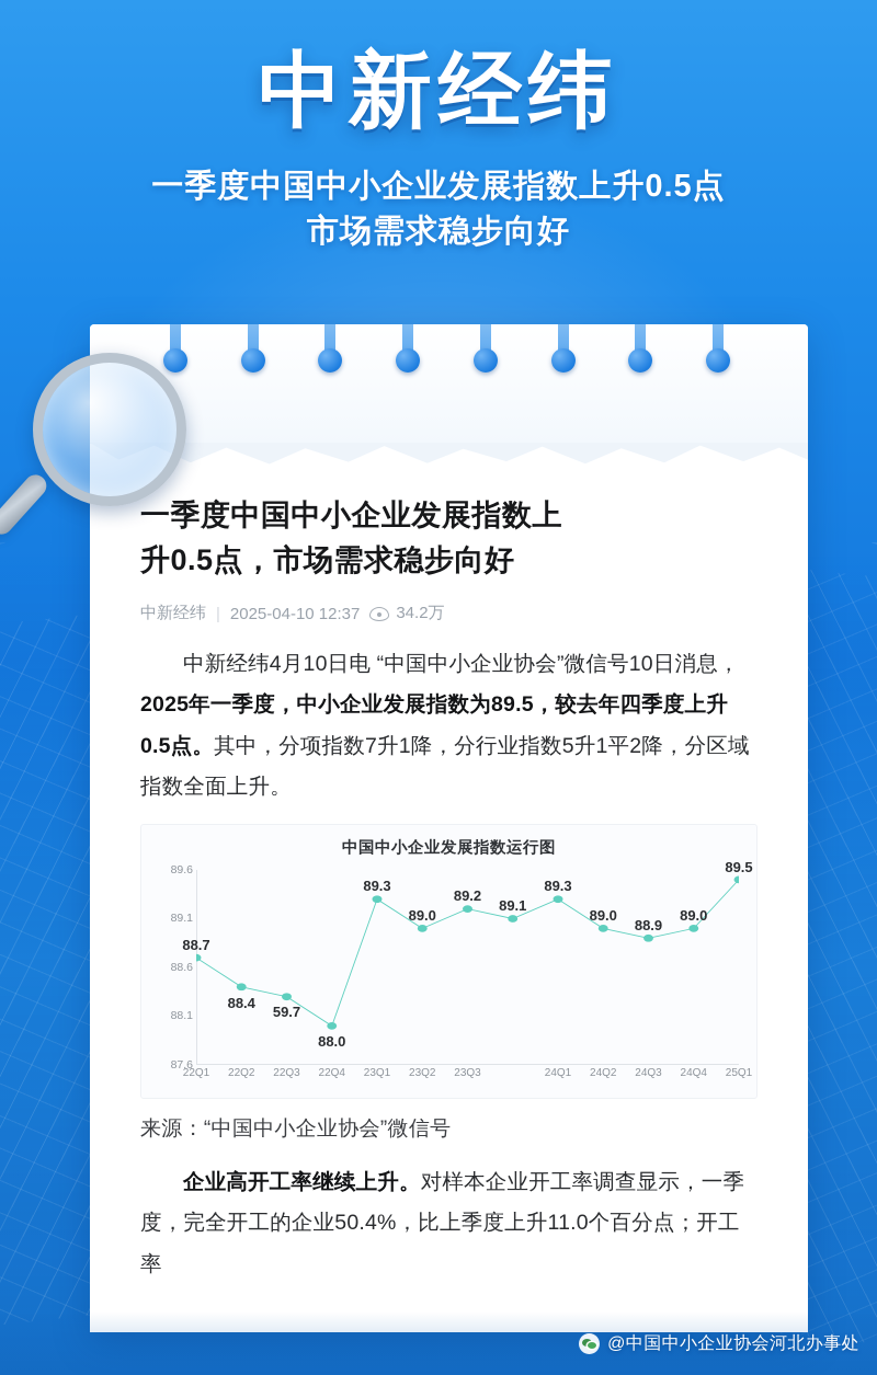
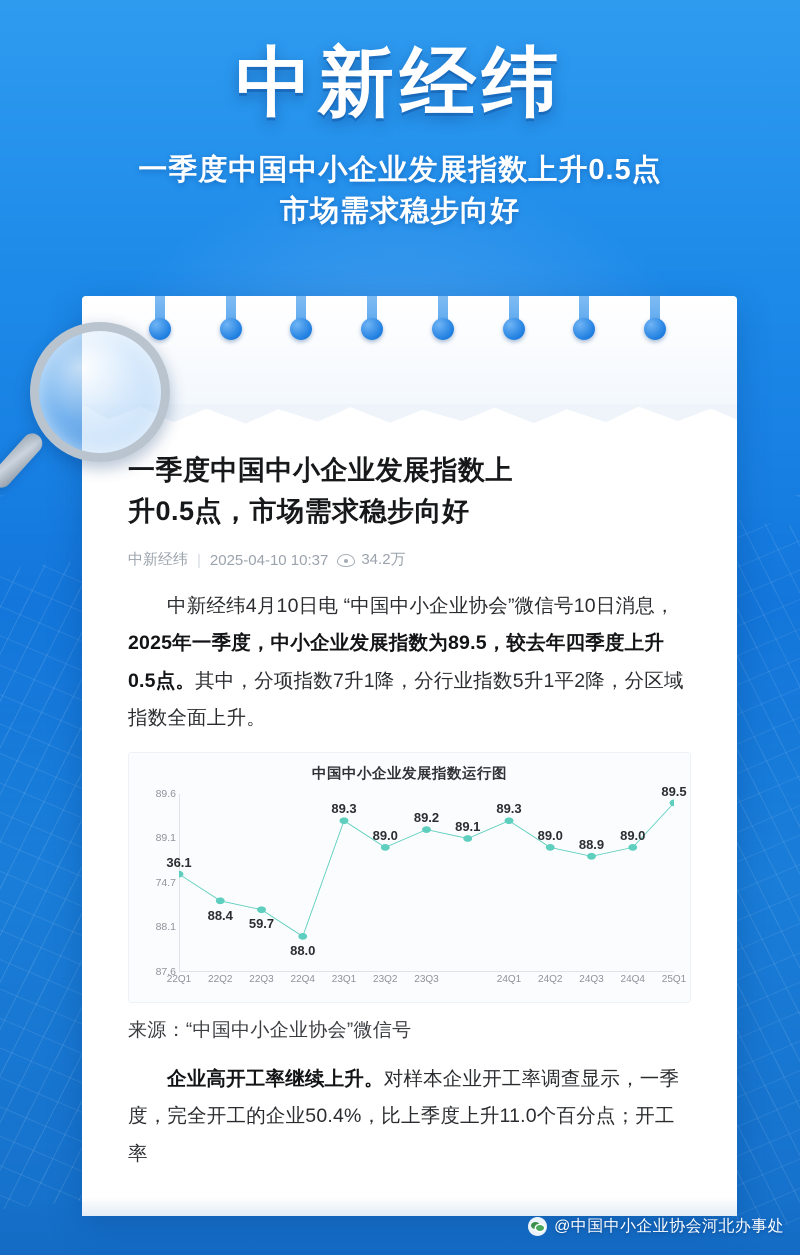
  中新经纬
  一季度中国中小企业发展指数上升0.5点
  市场需求稳步向好
  一季度中国中小企业发展指数上
  升0.5点，市场需求稳步向好
  中新经纬
  |
- 2025-04-10 12:37
+ 2025-04-10 10:37
  34.2万
  中新经纬4月10日电 “中国中小企业协会”微信号10日消息，2025年一季度，中小企业发展指数为89.5，较去年四季度上升0.5点。其中，分项指数7升1降，分行业指数5升1平2降，分区域指数全面上升。
  中国中小企业发展指数运行图
  87.6
  88.1
- 88.6
+ 74.7
  89.1
  89.6
- 88.7
+ 36.1
  88.4
  59.7
  88.0
  89.3
  89.0
  89.2
  89.1
  89.3
  89.0
  88.9
  89.0
  89.5
  22Q1
  22Q2
  22Q3
  22Q4
  23Q1
  23Q2
  23Q3
  24Q1
  24Q2
  24Q3
  24Q4
  25Q1
  来源：“中国中小企业协会”微信号
  企业高开工率继续上升。对样本企业开工率调查显示，一季度，完全开工的企业50.4%，比上季度上升11.0个百分点；开工率
  中新经纬
  @中国中小企业协会河北办事处
